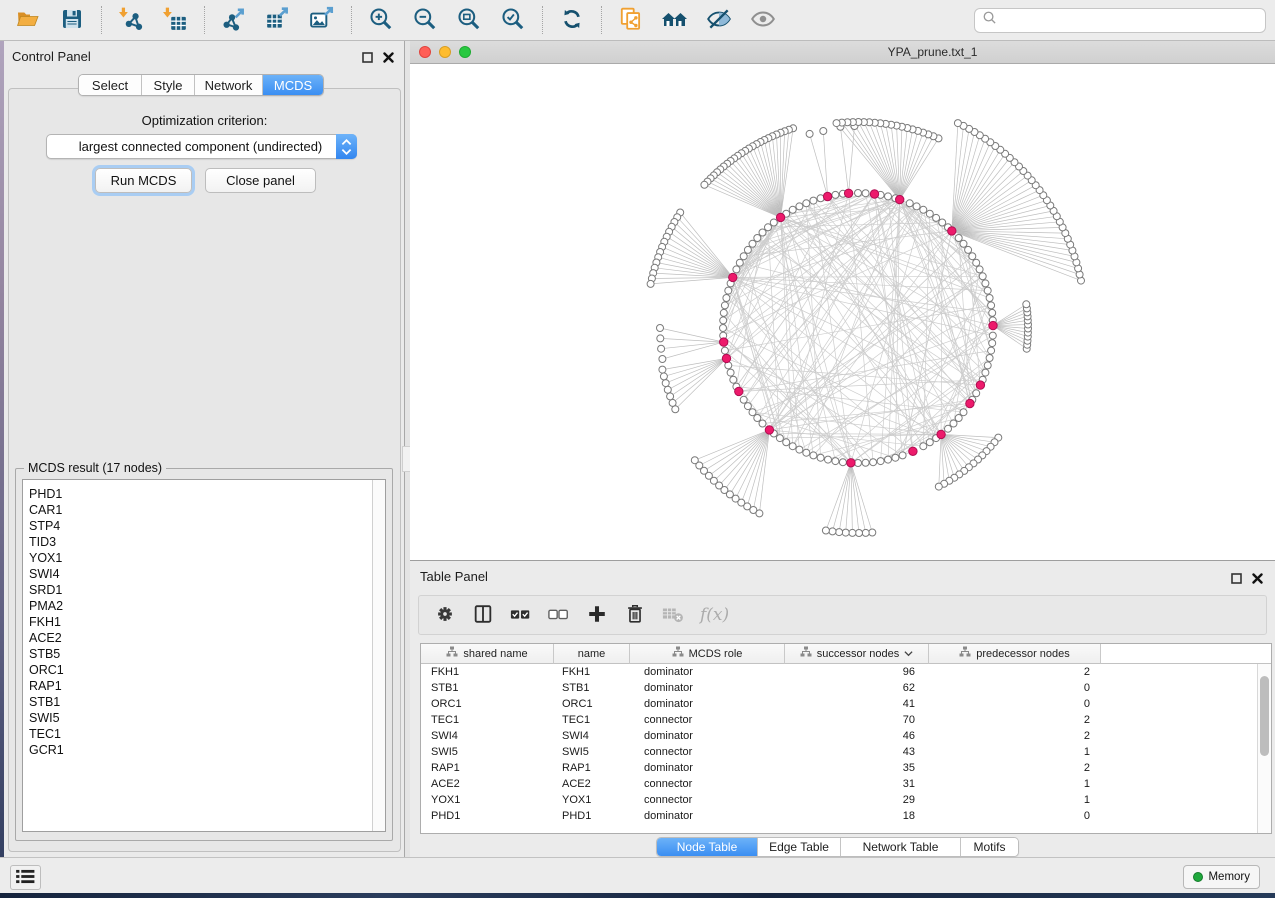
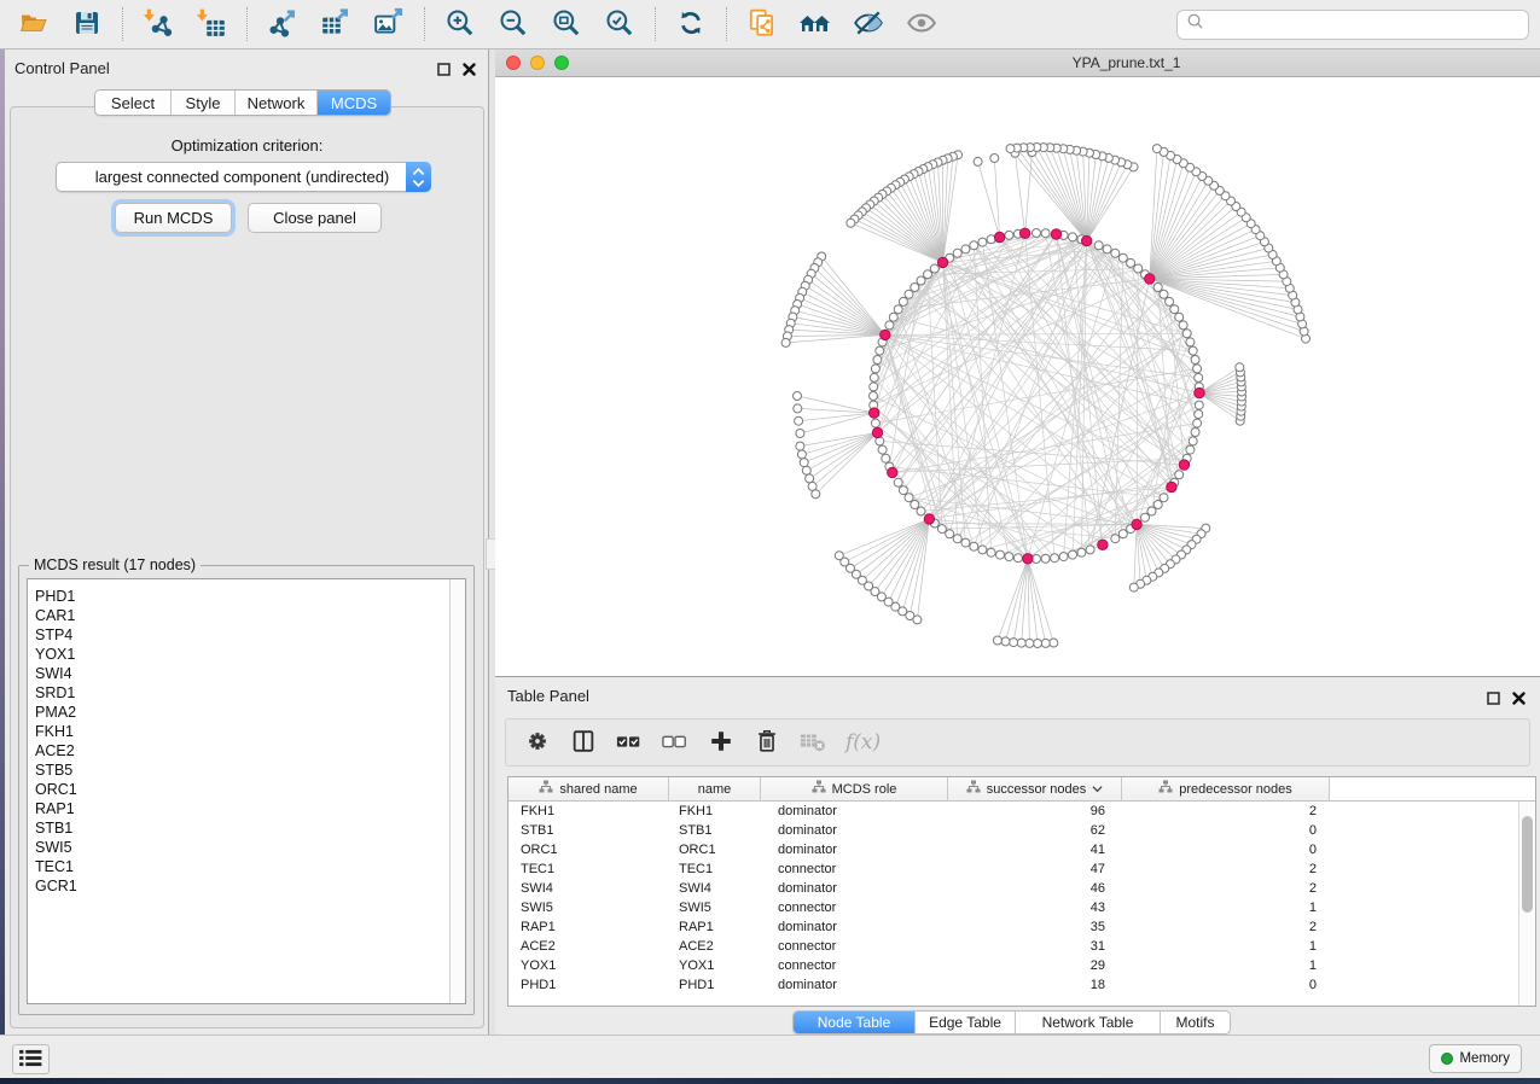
  Control Panel
  Select
  Style
  Network
  MCDS
  Optimization criterion:
  largest connected component (undirected)
  Run MCDS
  Close panel
  MCDS result (17 nodes)
  PHD1
  CAR1
  STP4
- TID3
  YOX1
  SWI4
  SRD1
  PMA2
  FKH1
  ACE2
  STB5
  ORC1
  RAP1
  STB1
  SWI5
  TEC1
  GCR1
  YPA_prune.txt_1
  Table Panel
  f(x)
  shared name
  name
  MCDS role
  successor nodes
  predecessor nodes
  FKH1
  FKH1
  dominator
  96
  2
  STB1
  STB1
  dominator
  62
  0
  ORC1
  ORC1
  dominator
  41
  0
  TEC1
  TEC1
  connector
- 70
+ 47
  2
  SWI4
  SWI4
  dominator
  46
  2
  SWI5
  SWI5
  connector
  43
  1
  RAP1
  RAP1
  dominator
  35
  2
  ACE2
  ACE2
  connector
  31
  1
  YOX1
  YOX1
  connector
  29
  1
  PHD1
  PHD1
  dominator
  18
  0
  Node Table
  Edge Table
  Network Table
  Motifs
  Memory
